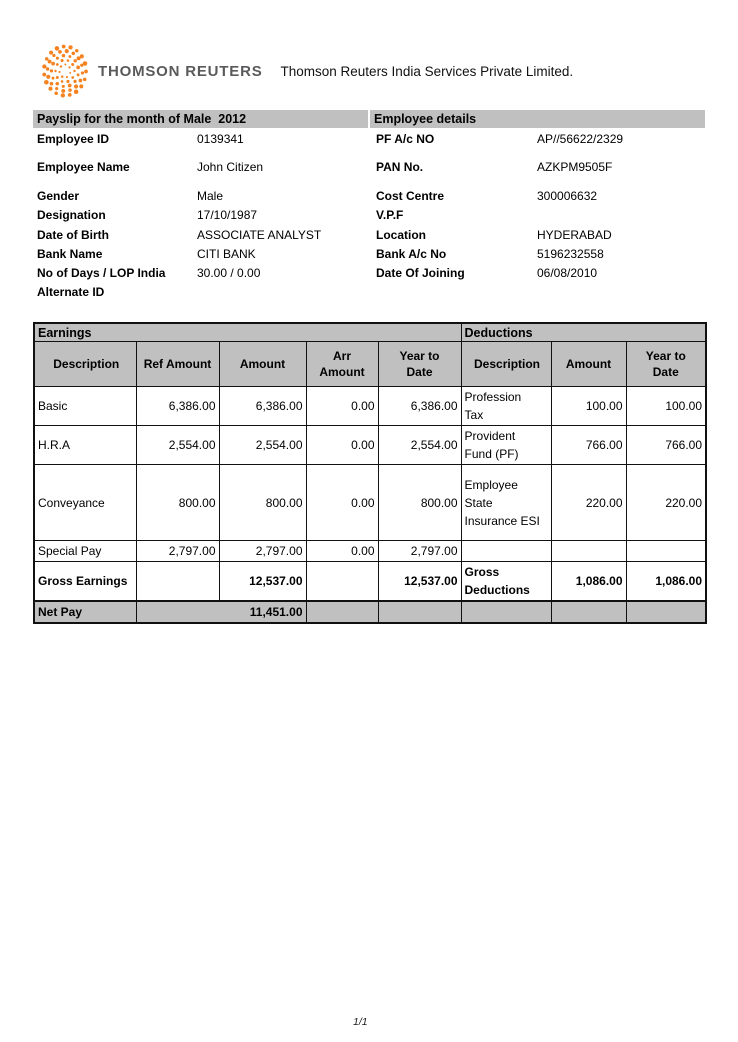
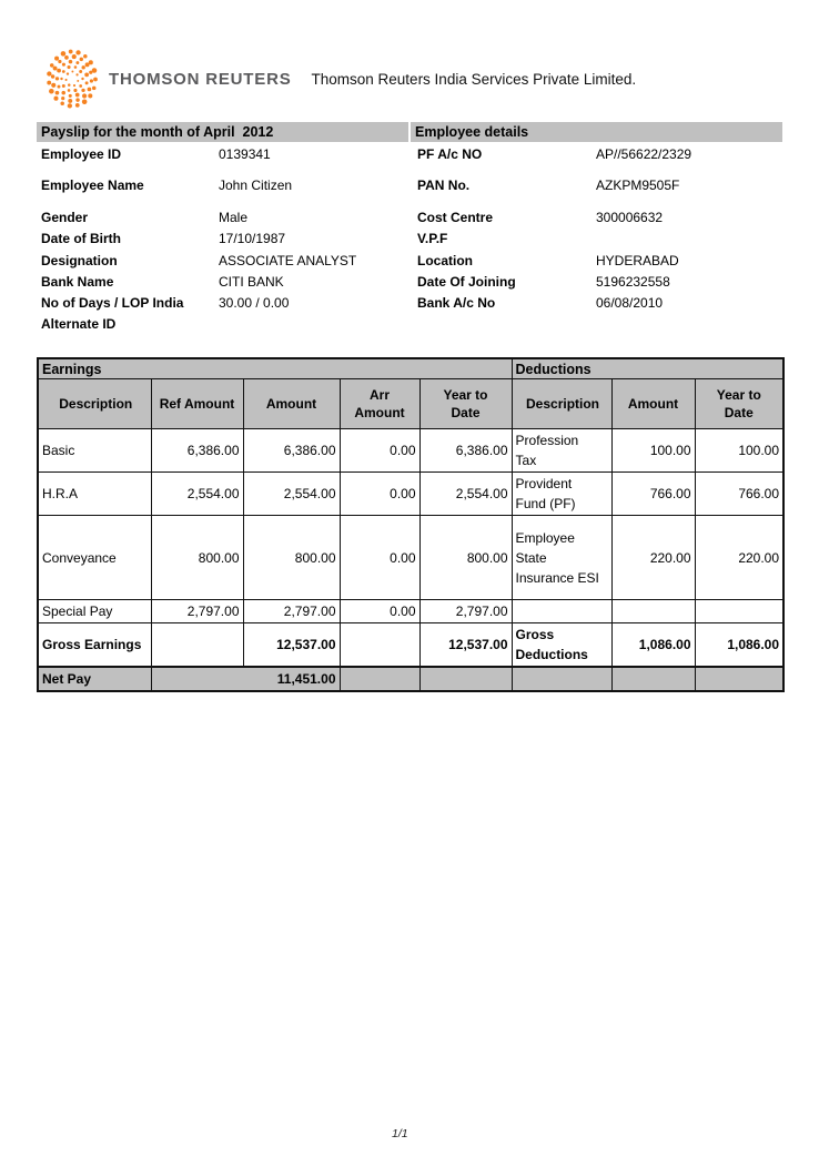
  THOMSON REUTERS
  Thomson Reuters India Services Private Limited.
- Payslip for the month of Male 2012
+ Payslip for the month of April 2012
  Employee details
  Employee ID
  0139341
  PF A/c NO
  AP//56622/2329
  Employee Name
  John Citizen
  PAN No.
  AZKPM9505F
  Gender
  Male
  Cost Centre
  300006632
- Designation
+ Date of Birth
  17/10/1987
  V.P.F
- Date of Birth
+ Designation
  ASSOCIATE ANALYST
  Location
  HYDERABAD
  Bank Name
  CITI BANK
- Bank A/c No
+ Date Of Joining
  5196232558
  No of Days / LOP India
  30.00 / 0.00
- Date Of Joining
+ Bank A/c No
  06/08/2010
  Alternate ID
  Earnings	Deductions
  Description	Ref Amount	Amount	Arr Amount	Year to Date	Description	Amount	Year to Date
  Basic	6,386.00	6,386.00	0.00	6,386.00	Profession Tax	100.00	100.00
  H.R.A	2,554.00	2,554.00	0.00	2,554.00	Provident Fund (PF)	766.00	766.00
  Conveyance	800.00	800.00	0.00	800.00	Employee State Insurance ESI	220.00	220.00
  Special Pay	2,797.00	2,797.00	0.00	2,797.00
  Gross Earnings		12,537.00		12,537.00	Gross Deductions	1,086.00	1,086.00
  Net Pay	11,451.00
  1/1
